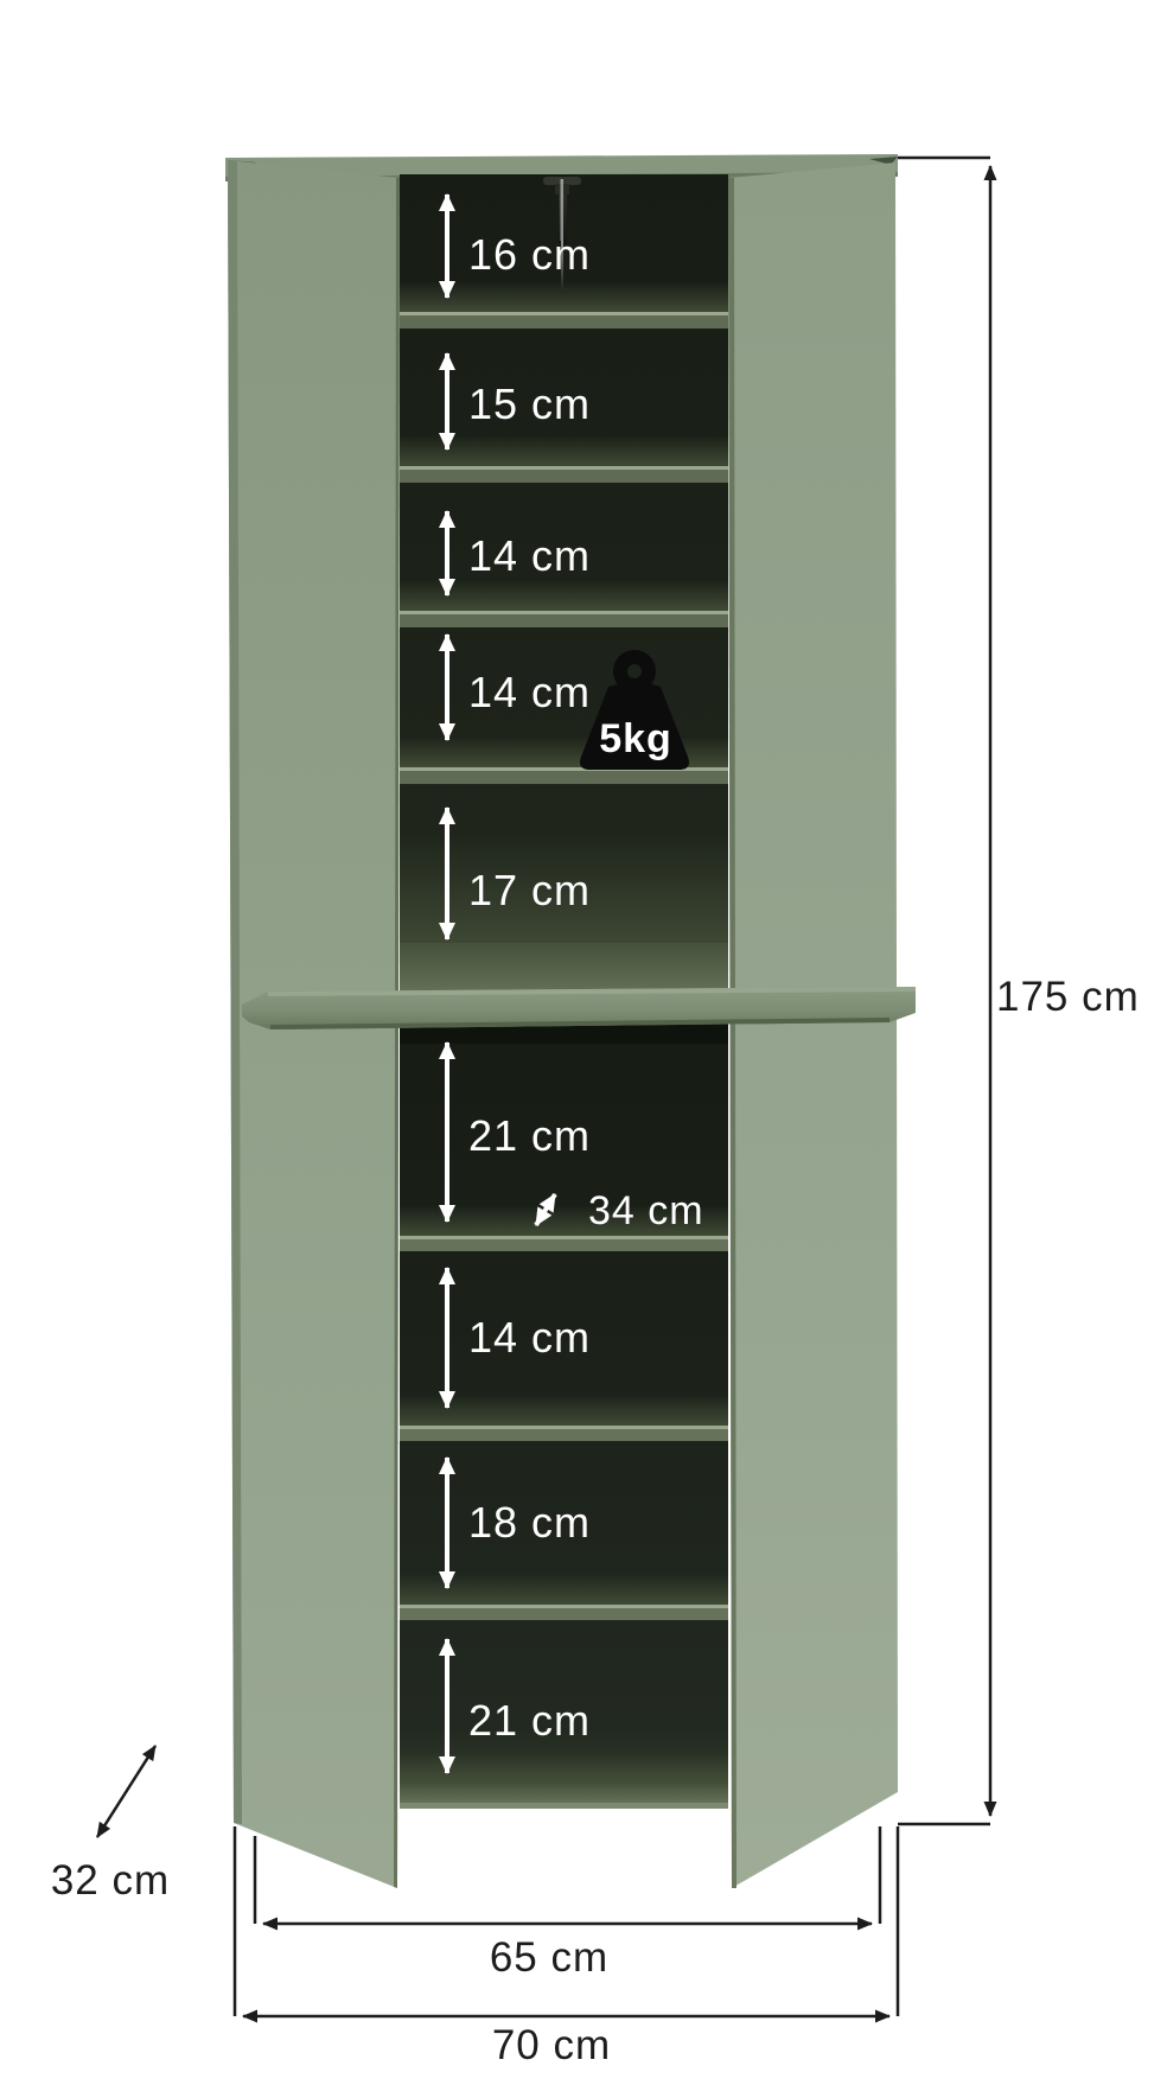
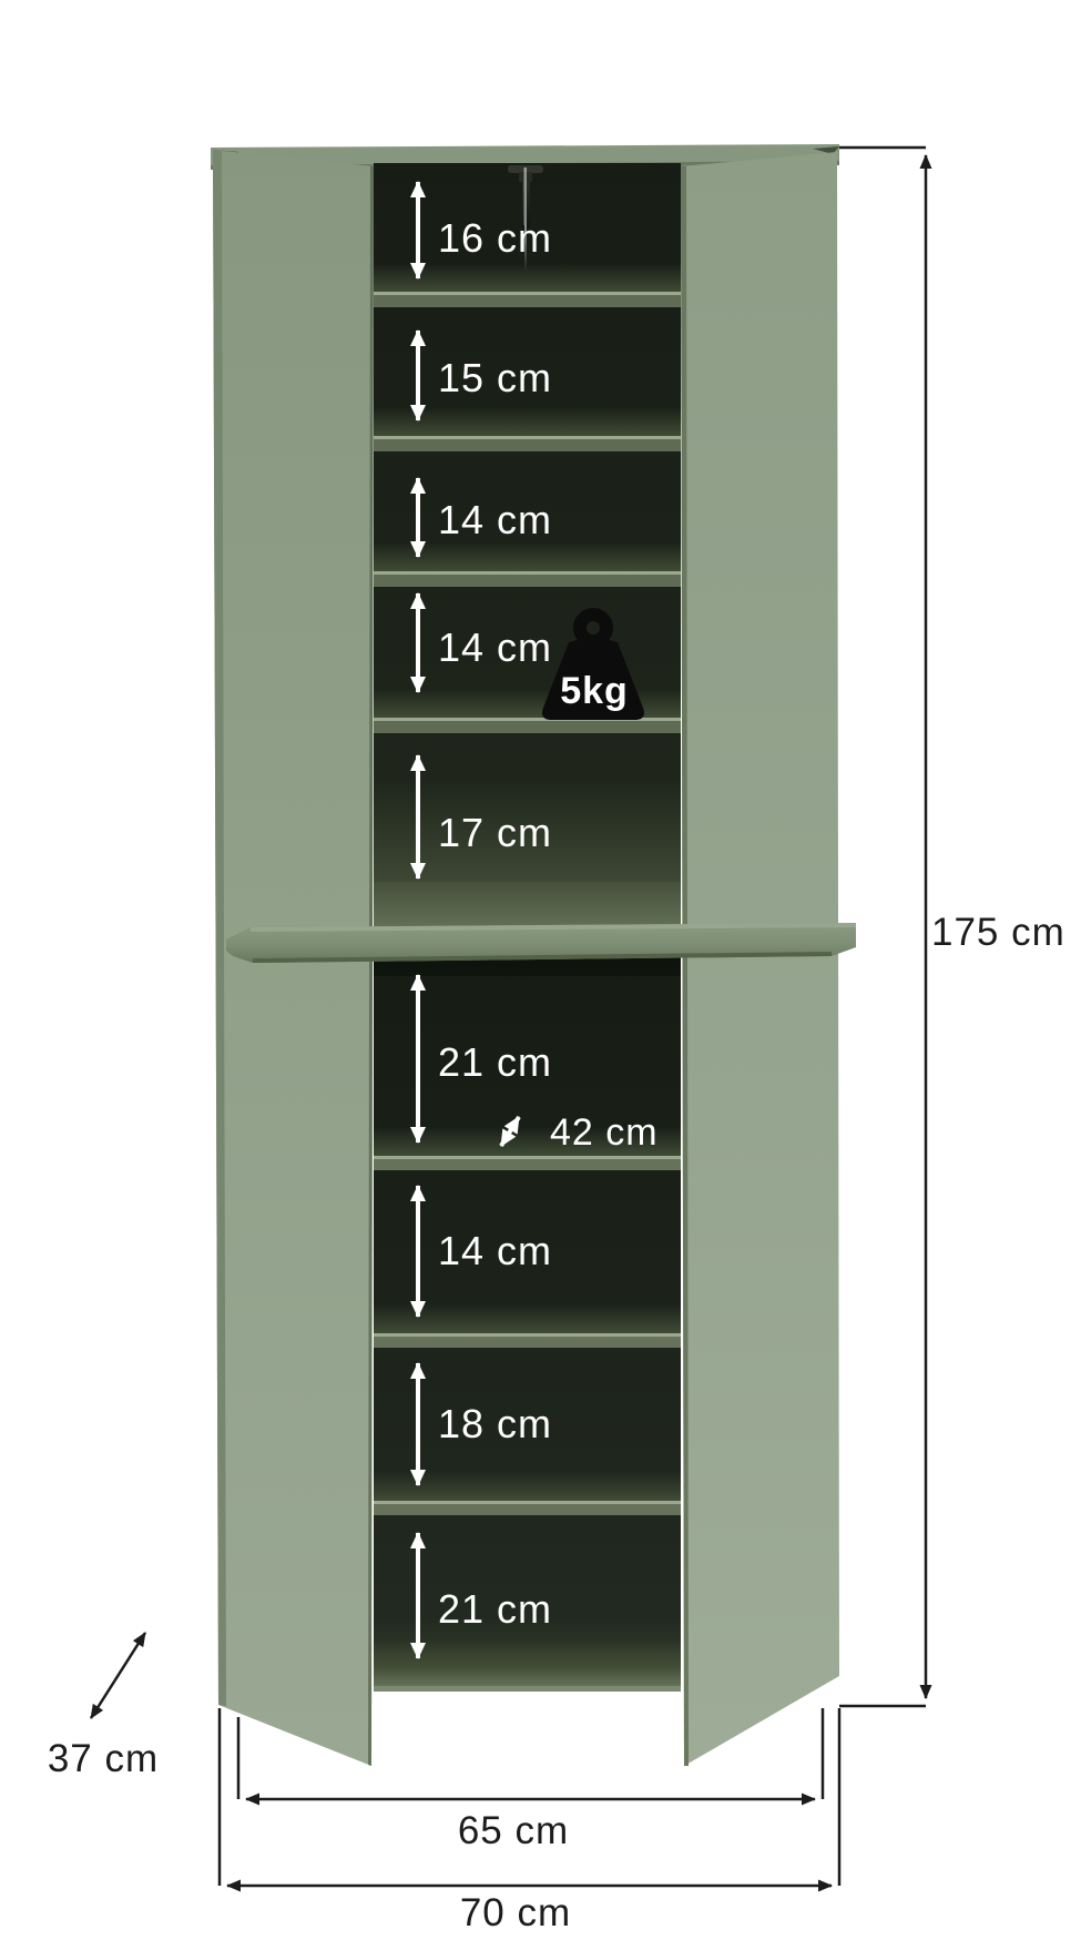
  5kg
  16 cm
  15 cm
  14 cm
  14 cm
  17 cm
  21 cm
- 34 cm
+ 42 cm
  14 cm
  18 cm
  21 cm
  175 cm
- 32 cm
+ 37 cm
  65 cm
  70 cm
